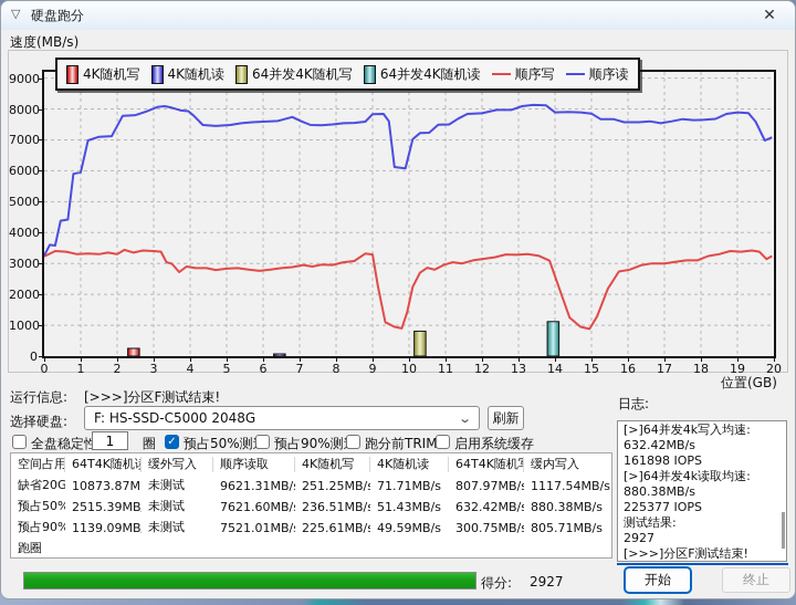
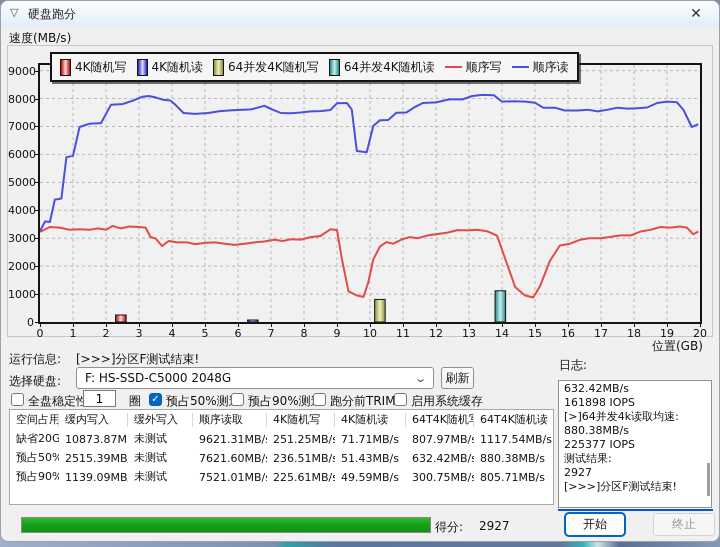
  ▽
  硬盘跑分
  ✕
  速度(MB/s)
  4K随机写
  4K随机读
  64并发4K随机写
  64并发4K随机读
  顺序写
  顺序读
  0
  1
  2
  3
  4
  5
  6
  7
  8
  9
  10
  11
  12
  13
  14
  15
  16
  17
  18
  19
  20
  0
  1000
  2000
  3000
  4000
  5000
  6000
  7000
  8000
  9000
  位置(GB)
  运行信息:
  [>>>]分区F测试结束!
  选择硬盘:
  F: HS-SSD-C5000 2048G
  ⌄
  刷新
  全盘稳定性
  1
  圈
  ✓
  预占50%测
  预占90%测
  跑分前TRIM
  启用系统缓存
  空间占用
- 64T4K随机读
+ 缓内写入
  缓外写入
  顺序读取
  4K随机写
  4K随机读
  64T4K随机
- 缓内写入
+ 64T4K随机读
  缺省20G
  10873.87M
  未测试
  9621.31MB/
  251.25MB/
  71.71MB/s
  807.97MB/
  1117.54MB/s
  预占50%
  2515.39MB
  未测试
  7621.60MB/
  236.51MB/
  51.43MB/s
  632.42MB/
  880.38MB/s
  预占90%
  1139.09MB
  未测试
  7521.01MB/
  225.61MB/
  49.59MB/s
  300.75MB/
  805.71MB/s
- 跑圈
  日志:
- [>]64并发4k写入均速:
  632.42MB/s
  161898 IOPS
  [>]64并发4k读取均速:
  880.38MB/s
  225377 IOPS
  测试结果:
  2927
  [>>>]分区F测试结束!
  得分:
  2927
  开始
  终止
